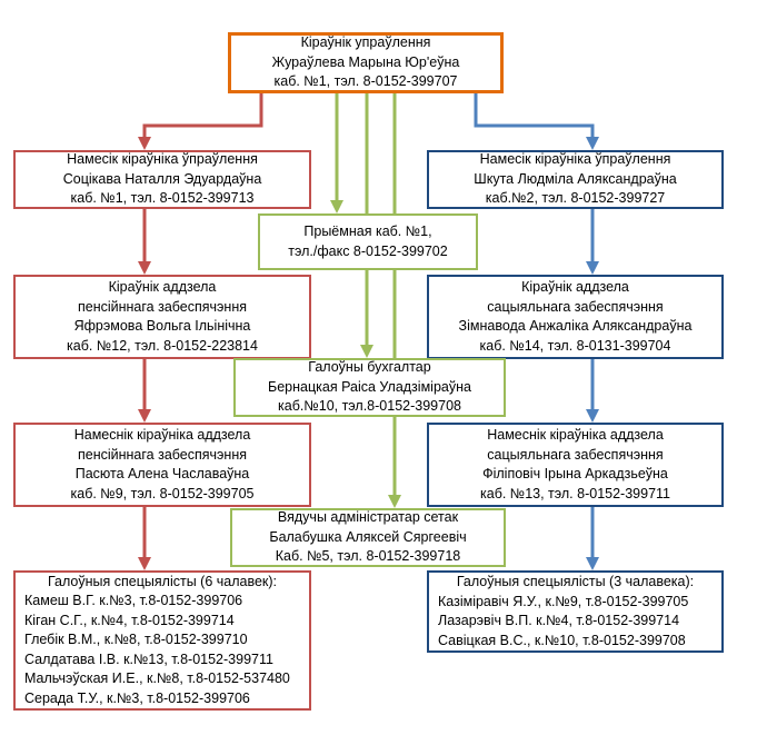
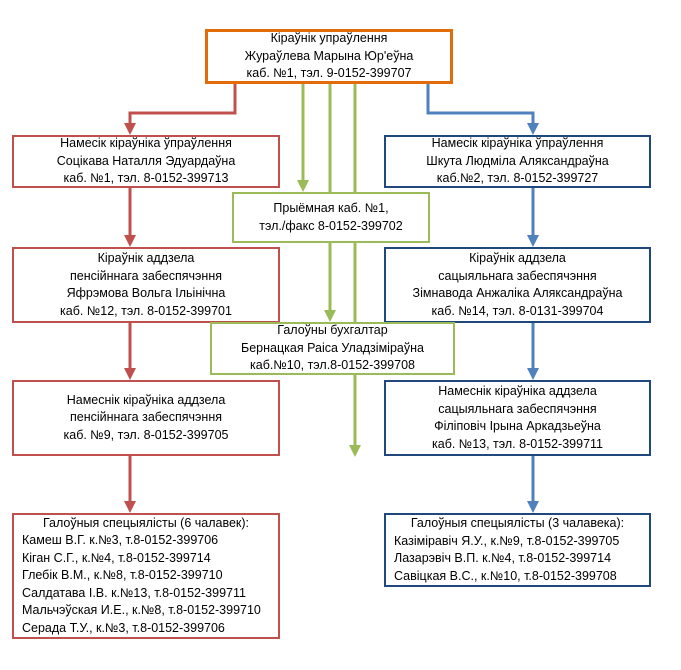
  Кіраўнік упраўлення
  Жураўлева Марына Юр'еўна
- каб. №1, тэл. 8-0152-399707
+ каб. №1, тэл. 9-0152-399707
  Намесік кіраўніка ўпраўлення
  Соцікава Наталля Эдуардаўна
  каб. №1, тэл. 8-0152-399713
  Намесік кіраўніка ўпраўлення
  Шкута Людміла Аляксандраўна
  каб.№2, тэл. 8-0152-399727
  Прыёмная каб. №1,
  тэл./факс 8-0152-399702
  Кіраўнік аддзела
  пенсійннага забеспячэння
  Яфрэмова Вольга Ільінічна
- каб. №12, тэл. 8-0152-223814
+ каб. №12, тэл. 8-0152-399701
  Кіраўнік аддзела
  сацыяльнага забеспячэння
  Зімнавода Анжаліка Аляксандраўна
  каб. №14, тэл. 8-0131-399704
  Галоўны бухгалтар
  Бернацкая Раіса Уладзіміраўна
  каб.№10, тэл.8-0152-399708
  Намеснік кіраўніка аддзела
  пенсійннага забеспячэння
- Пасюта Алена Чаславаўна
  каб. №9, тэл. 8-0152-399705
  Намеснік кіраўніка аддзела
  сацыяльнага забеспячэння
  Філіповіч Ірына Аркадзьеўна
  каб. №13, тэл. 8-0152-399711
- Вядучы адміністратар сетак
- Балабушка Аляксей Сяргеевіч
- Каб. №5, тэл. 8-0152-399718
  Галоўныя спецыялісты (6 чалавек):
  Камеш В.Г. к.№3, т.8-0152-399706
  Кіган С.Г., к.№4, т.8-0152-399714
  Глебік В.М., к.№8, т.8-0152-399710
  Салдатава І.В. к.№13, т.8-0152-399711
- Мальчэўская И.Е., к.№8, т.8-0152-537480
+ Мальчэўская И.Е., к.№8, т.8-0152-399710
  Серада Т.У., к.№3, т.8-0152-399706
  Галоўныя спецыялісты (3 чалавека):
  Казіміравіч Я.У., к.№9, т.8-0152-399705
  Лазарэвіч В.П. к.№4, т.8-0152-399714
  Савіцкая В.С., к.№10, т.8-0152-399708
